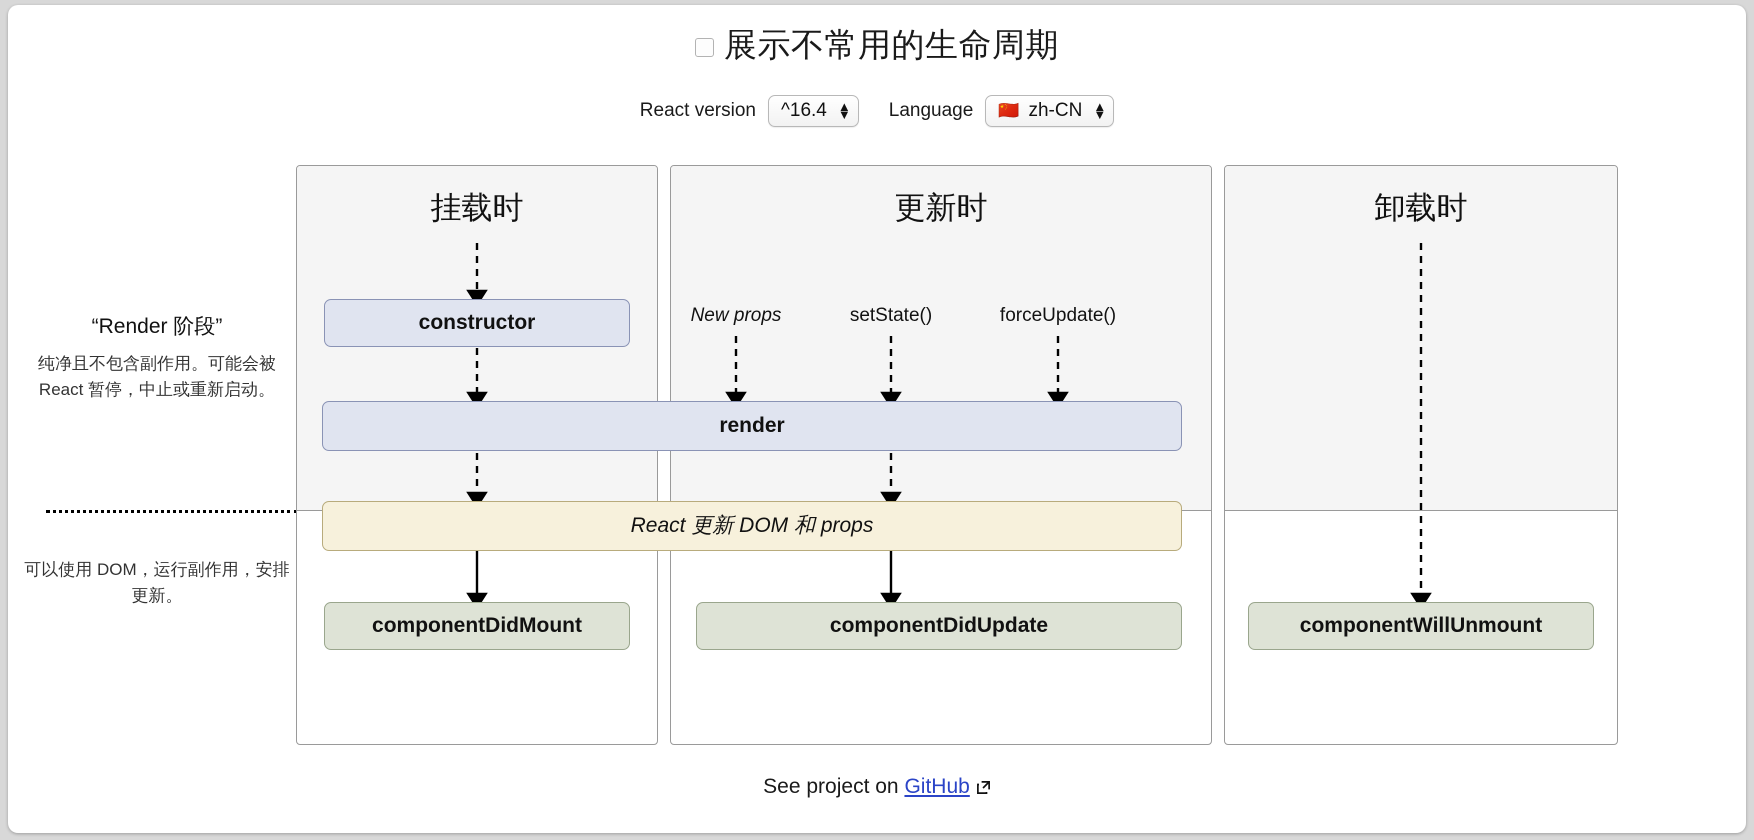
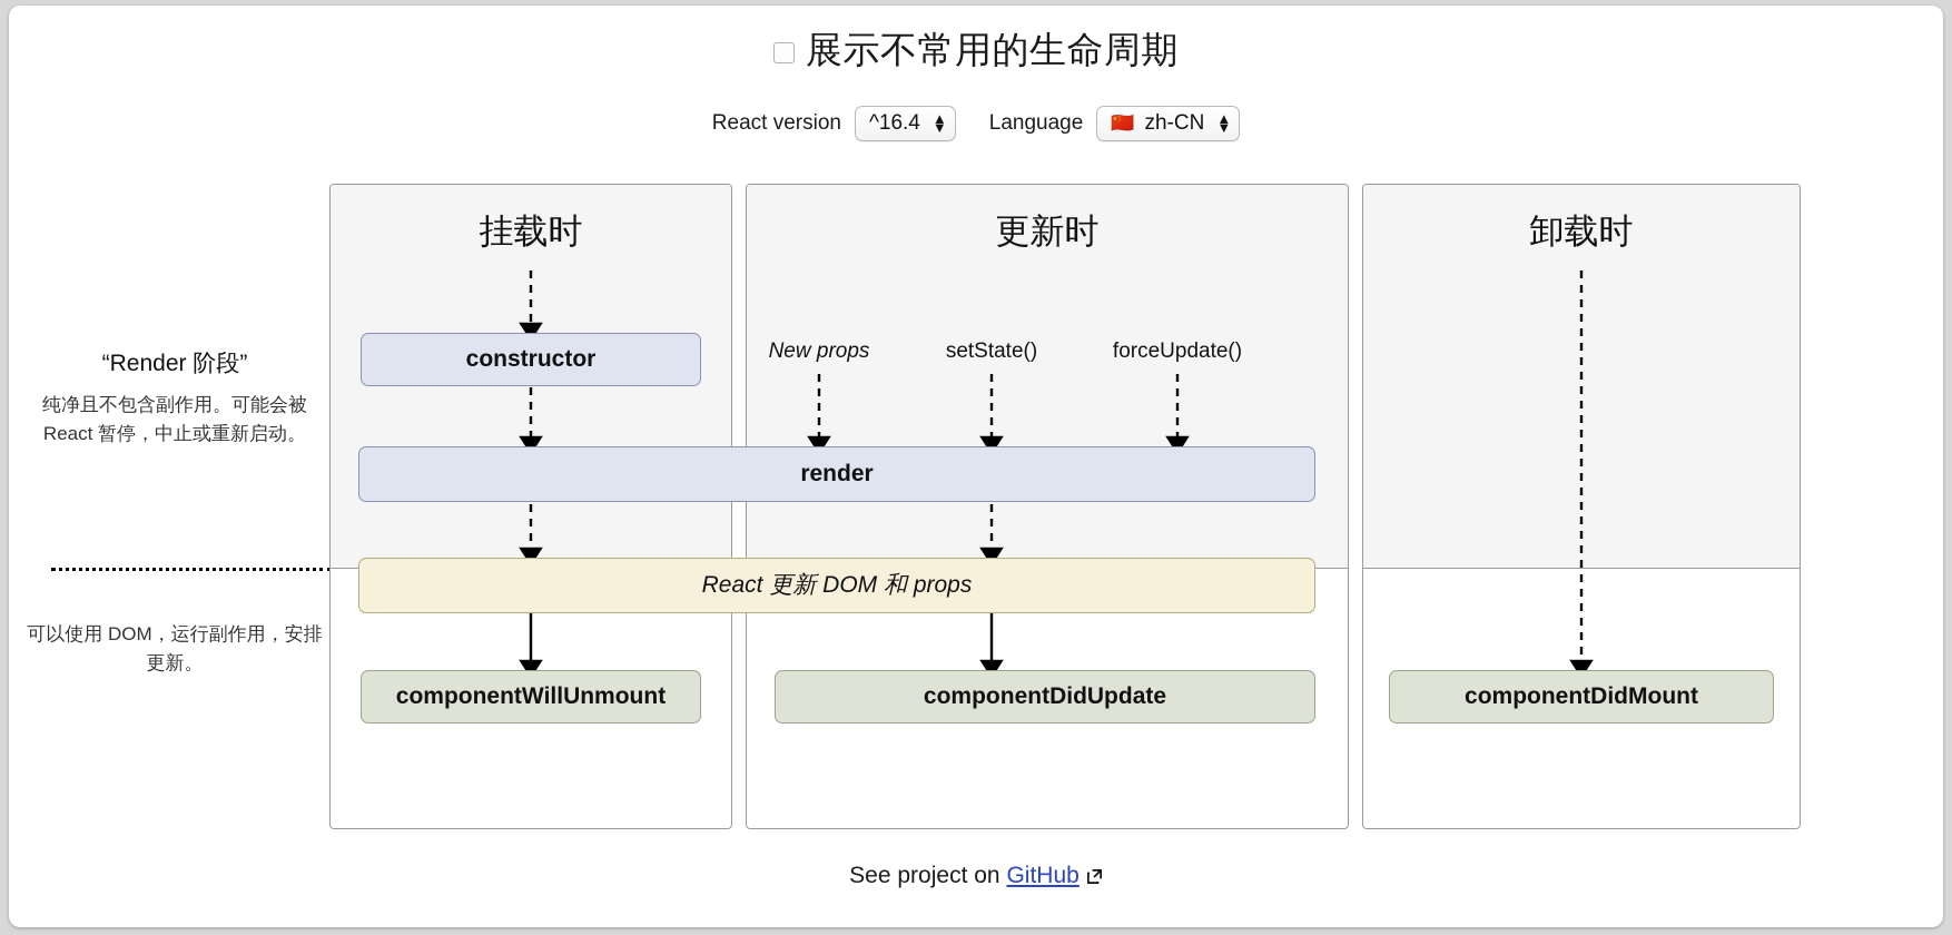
  展示不常用的生命周期
  React version
  ^16.4
  ▲
  ▼
  Language
  🇨🇳
  zh-CN
  ▲
  ▼
  “Render 阶段”
  纯净且不包含副作用。可能会被 React 暂停，中止或重新启动。
  可以使用 DOM，运行副作用，安排更新。
  挂载时
  更新时
  卸载时
  New props
  setState()
  forceUpdate()
  constructor
  render
  React 更新 DOM 和 props
- componentDidMount
+ componentWillUnmount
  componentDidUpdate
- componentWillUnmount
+ componentDidMount
  See project on GitHub
